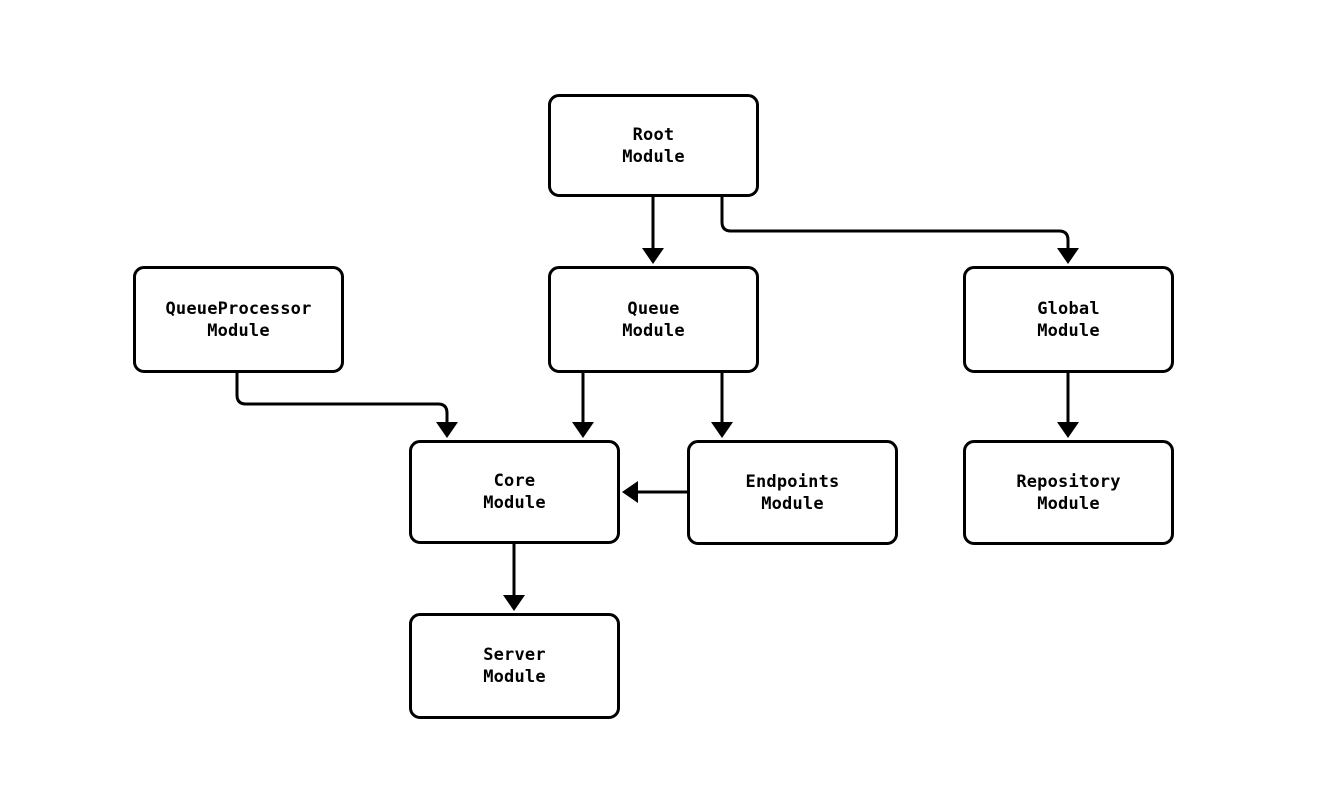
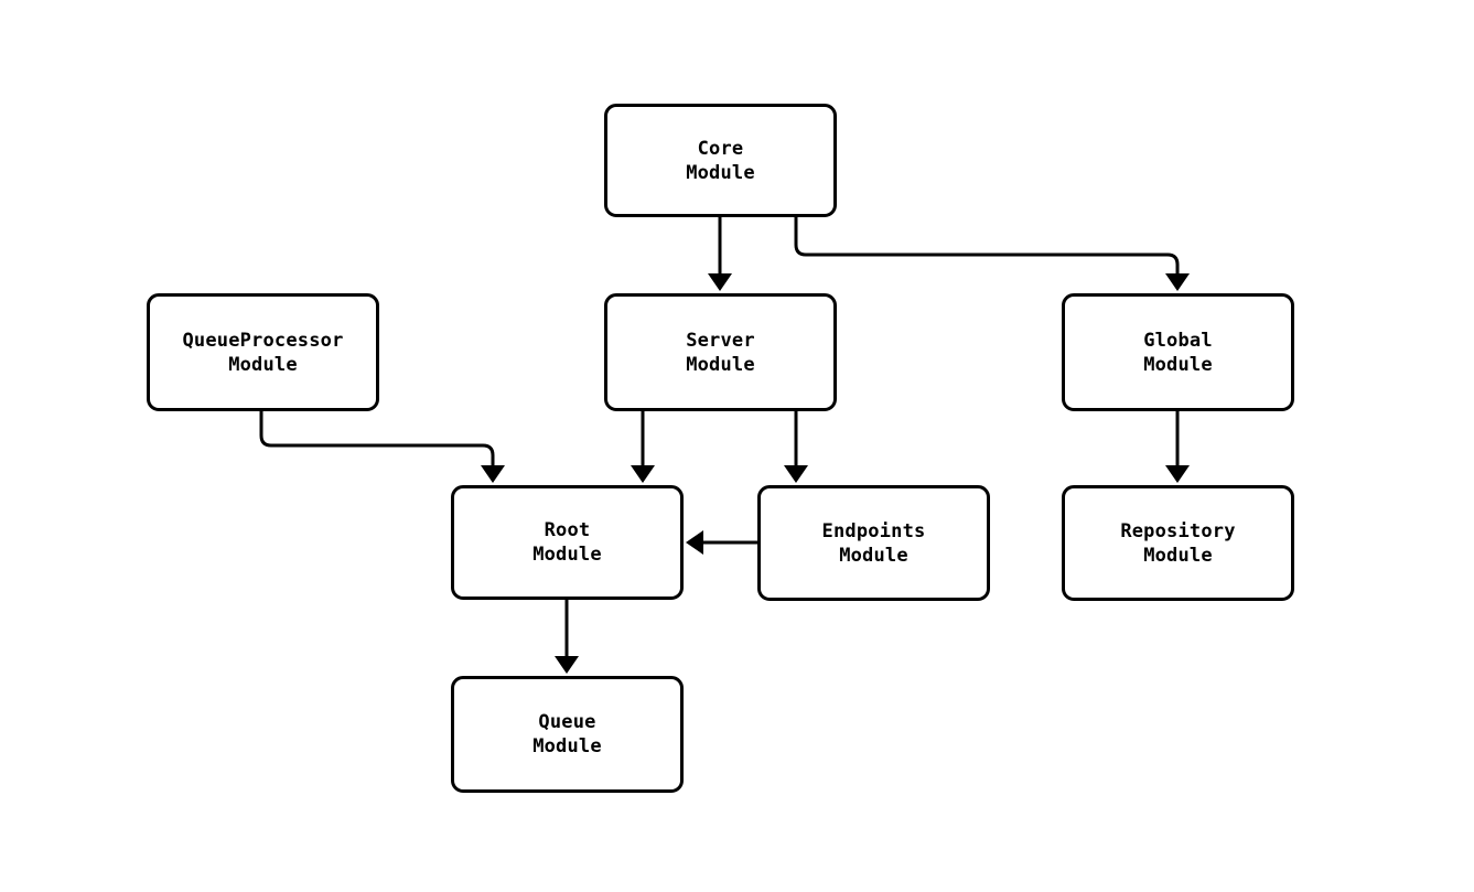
- Root
+ Core
  Module
  QueueProcessor
  Module
- Queue
+ Server
  Module
  Global
  Module
- Core
+ Root
  Module
  Endpoints
  Module
  Repository
  Module
- Server
+ Queue
  Module
